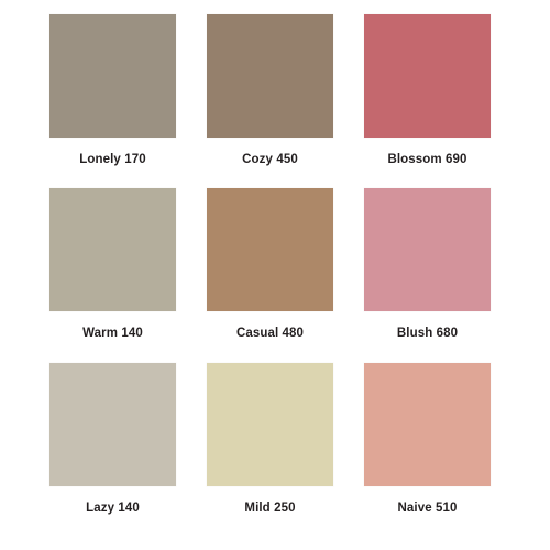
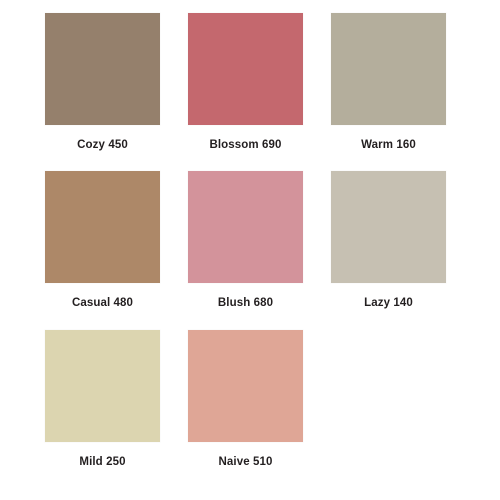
- Lonely 170
  Cozy 450
  Blossom 690
- Warm 140
+ Warm 160
  Casual 480
  Blush 680
  Lazy 140
  Mild 250
  Naive 510
